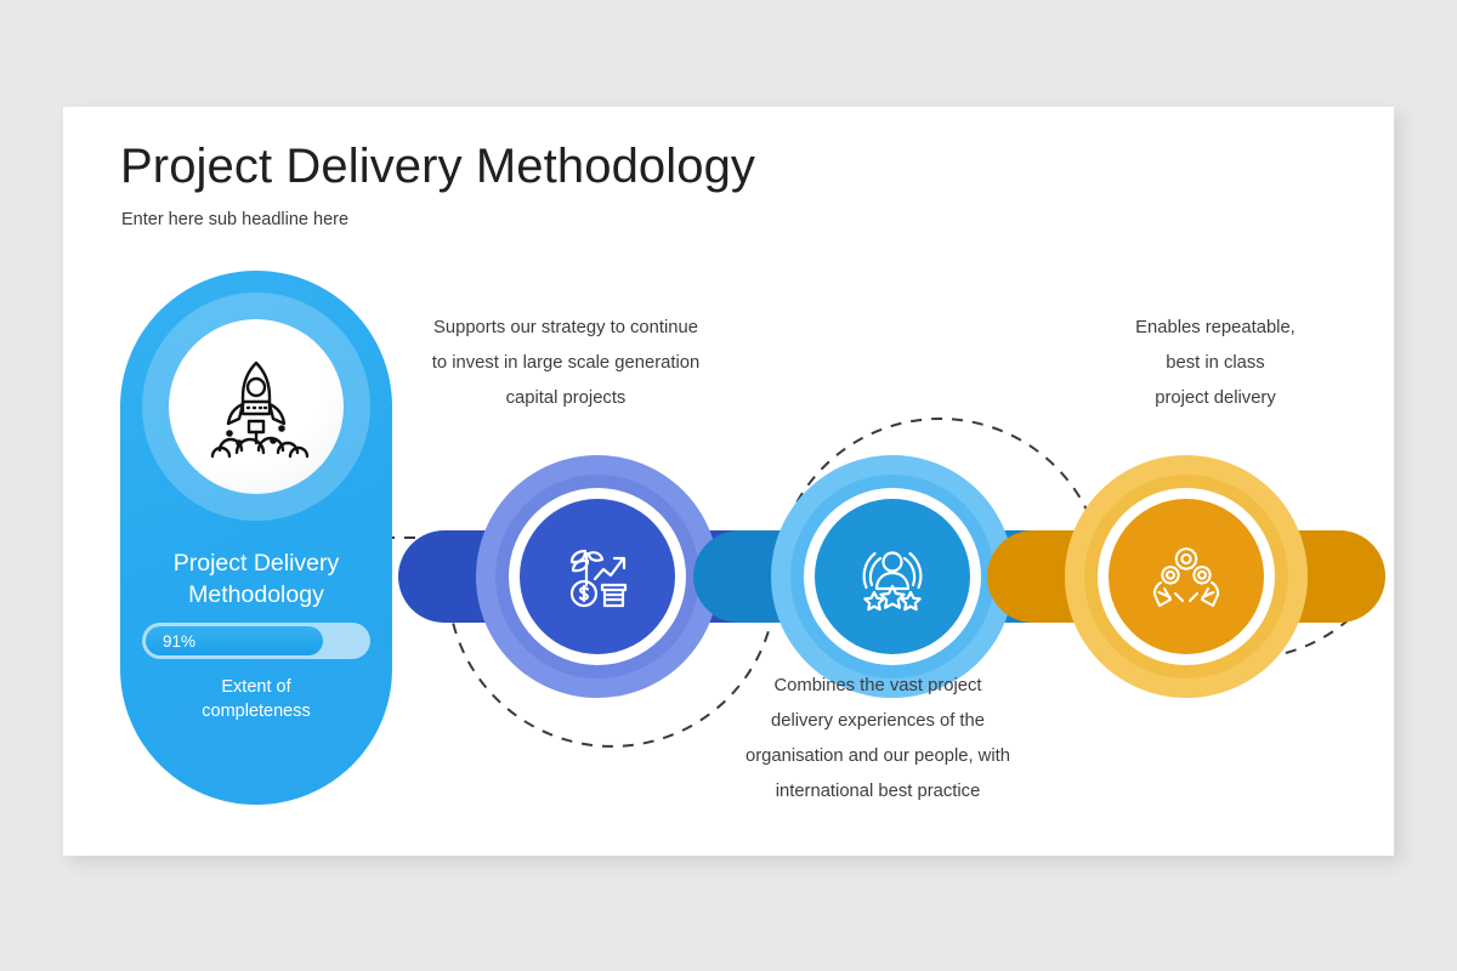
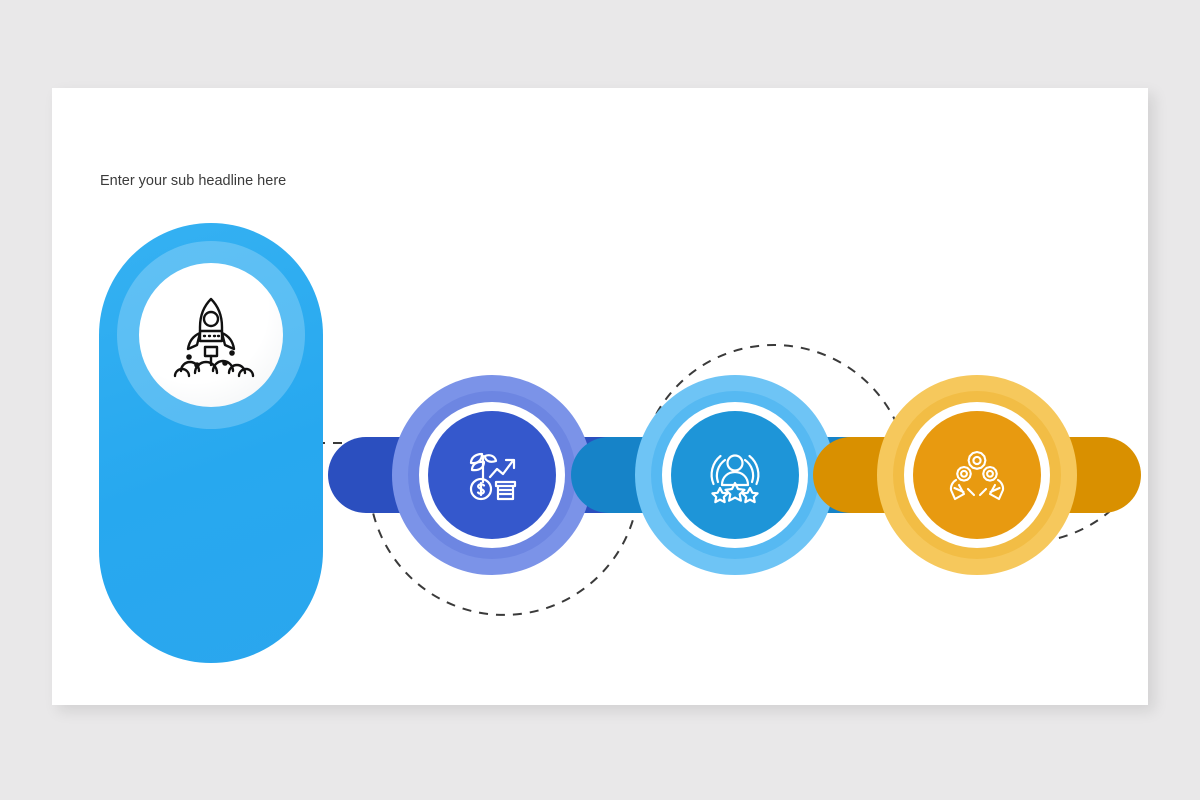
- Project Delivery Methodology
- Enter here sub headline here
+ Enter your sub headline here
- Project Delivery
- Methodology
- 91%
- Extent of
- completeness
- Supports our strategy to continue
- to invest in large scale generation
- capital projects
- Combines the vast project
- delivery experiences of the
- organisation and our people, with
- international best practice
- Enables repeatable,
- best in class
- project delivery
